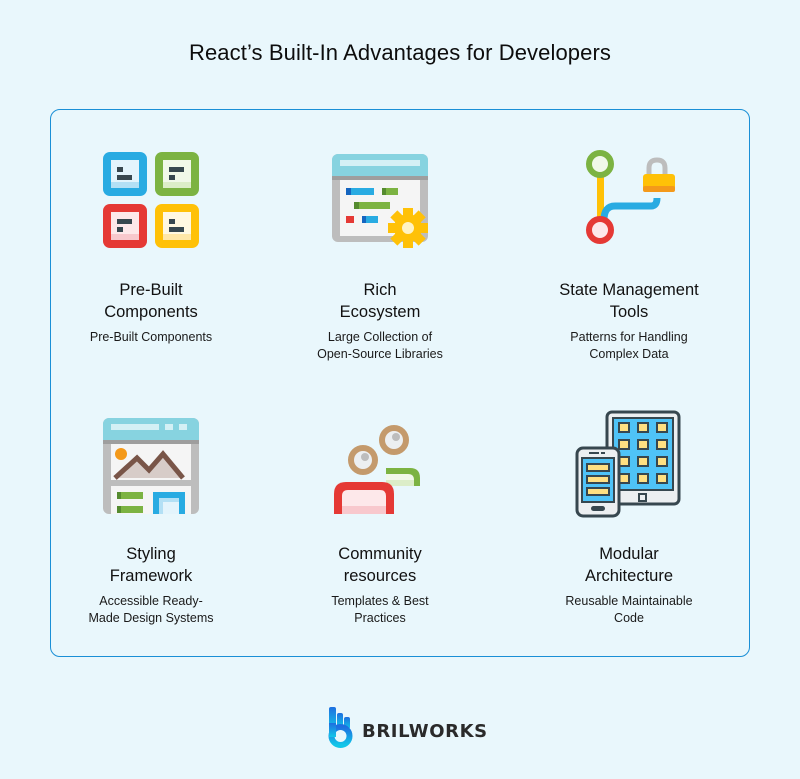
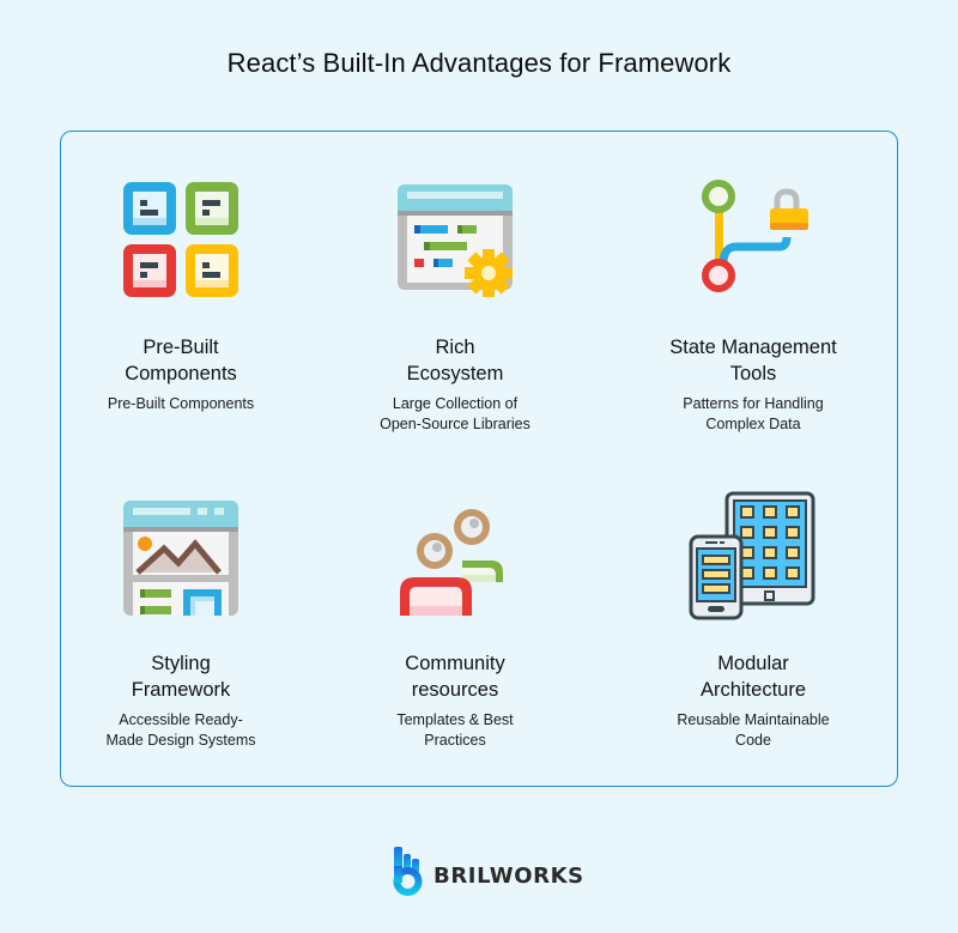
- React’s Built-In Advantages for Developers
+ React’s Built-In Advantages for Framework
  Pre-Built
  Components
  Pre-Built Components
  Rich
  Ecosystem
  Large Collection of
  Open-Source Libraries
  State Management
  Tools
  Patterns for Handling
  Complex Data
  Styling
  Framework
  Accessible Ready-
  Made Design Systems
  Community
  resources
  Templates & Best
  Practices
  Modular
  Architecture
  Reusable Maintainable
  Code
  BRILWORKS
